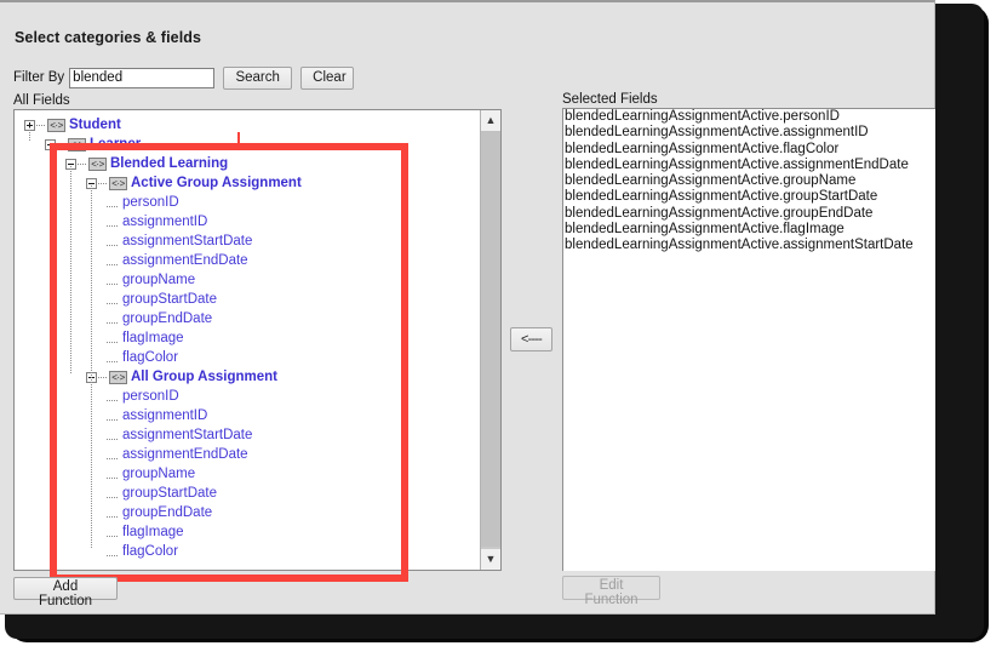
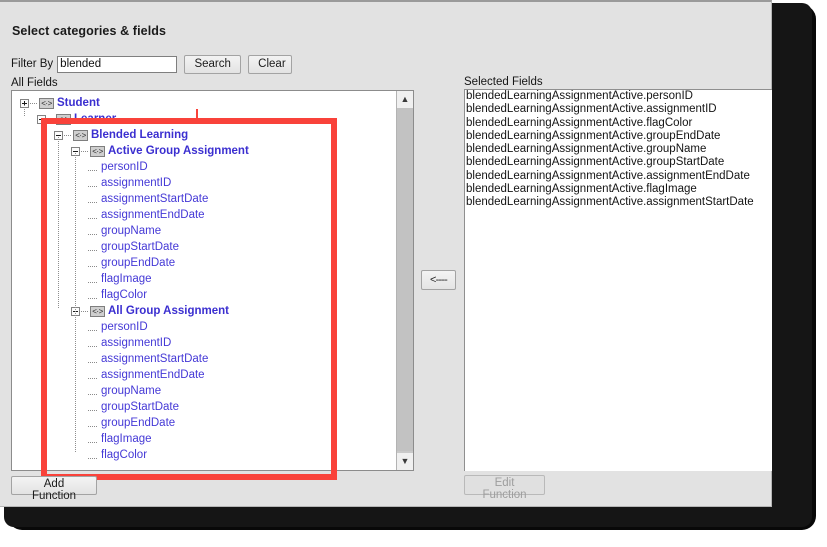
  Select categories & fields
  Filter By
  blended
  Search
  Clear
  All Fields
  Selected Fields
  <·>
  Student
  <·>
  Learner
  <·>
  Blended Learning
  <·>
  Active Group Assignment
  personID
  assignmentID
  assignmentStartDate
  assignmentEndDate
  groupName
  groupStartDate
  groupEndDate
  flagImage
  flagColor
  <·>
  All Group Assignment
  personID
  assignmentID
  assignmentStartDate
  assignmentEndDate
  groupName
  groupStartDate
  groupEndDate
  flagImage
  flagColor
  ▲
  ▼
  <----
  blendedLearningAssignmentActive.personID
  blendedLearningAssignmentActive.assignmentID
  blendedLearningAssignmentActive.flagColor
- blendedLearningAssignmentActive.assignmentEndDate
+ blendedLearningAssignmentActive.groupEndDate
  blendedLearningAssignmentActive.groupName
  blendedLearningAssignmentActive.groupStartDate
- blendedLearningAssignmentActive.groupEndDate
+ blendedLearningAssignmentActive.assignmentEndDate
  blendedLearningAssignmentActive.flagImage
  blendedLearningAssignmentActive.assignmentStartDate
  Add Function
  Edit Function
